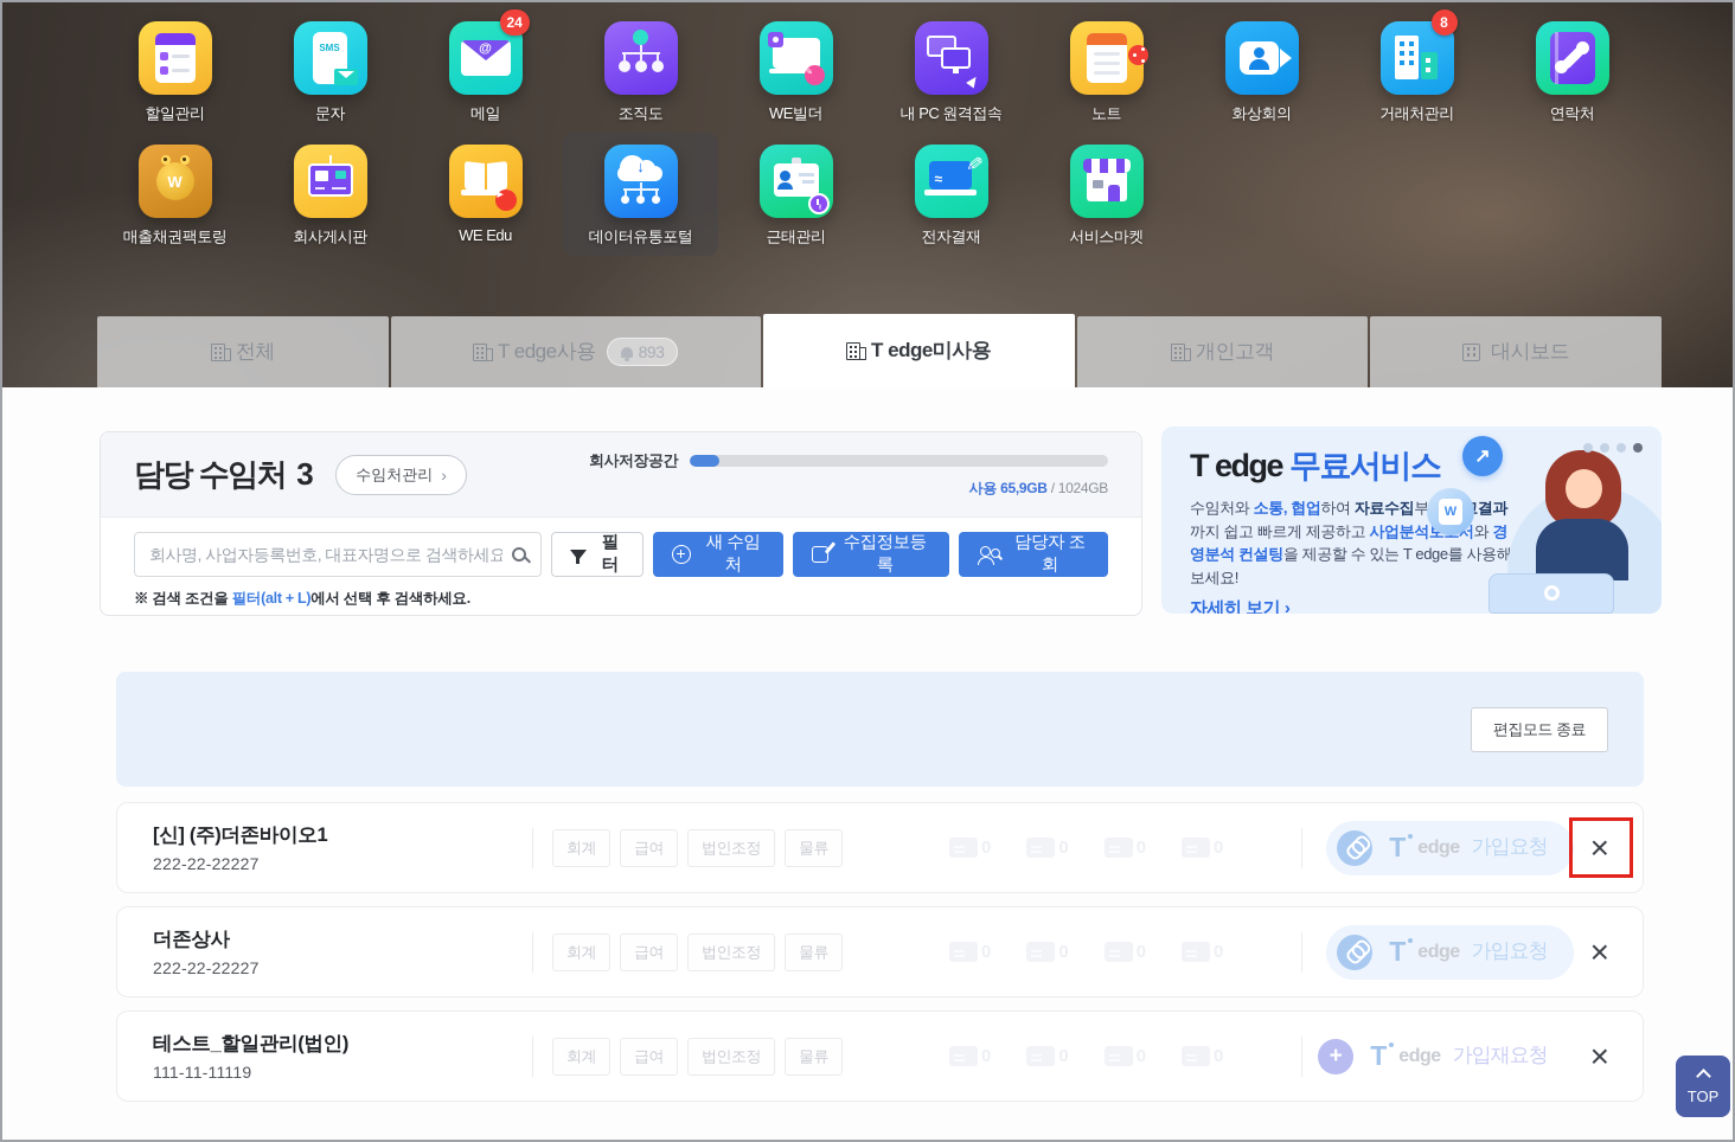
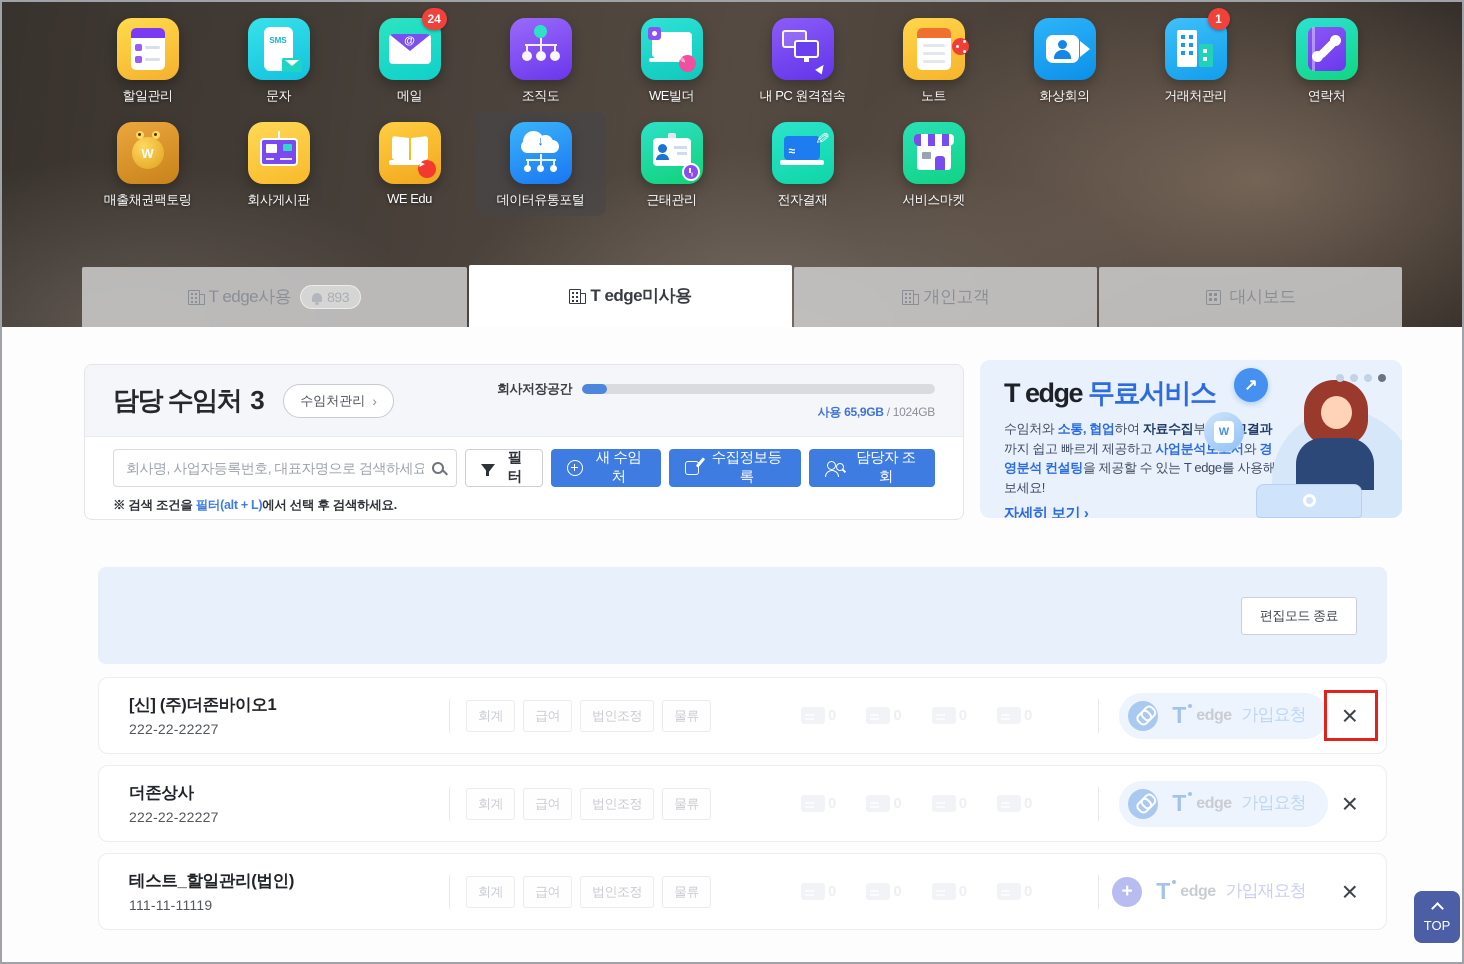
  할일관리
  SMS
  문자
  24
  @
  메일
  조직도
  ✎
  WE빌더
  내 PC 원격접속
  노트
  화상회의
- 8
+ 1
  거래처관리
  연락처
  W
  매출채권팩토링
  회사게시판
  WE Edu
  ↓
  데이터유통포털
  근태관리
  ≈
  전자결재
  서비스마켓
- 전체
  T edge사용
  893
  T edge미사용
  개인고객
  대시보드
  담당 수임처
  3
  수임처관리
  ›
  회사저장공간
  사용 65,9GB / 1024GB
  회사명, 사업자등록번호, 대표자명으로 검색하세요
  필터
  새 수임처
  수집정보등록
  담당자 조회
  ※ 검색 조건을 필터(alt + L)에서 선택 후 검색하세요.
  T edge 무료서비스
  수임처와 소통, 협업하여 자료수집부 결과까지 쉽고 빠르게 제공하고 사업분석서와 경영분석 컨설팅을 제공할 수 있는 T edge를 사용해보세요!
  자세히 보기 ›
  ↗
  W
  편집모드 종료
  [신] (주)더존바이오1
  222-22-22227
  회계
  급여
  법인조정
  물류
  T
  edge
  가입요청
  ×
  더존상사
  222-22-22227
  회계
  급여
  법인조정
  물류
  T
  edge
  가입요청
  ×
  테스트_할일관리(법인)
  111-11-11119
  회계
  급여
  법인조정
  물류
  +
  T
  edge
  가입재요청
  ×
  TOP
